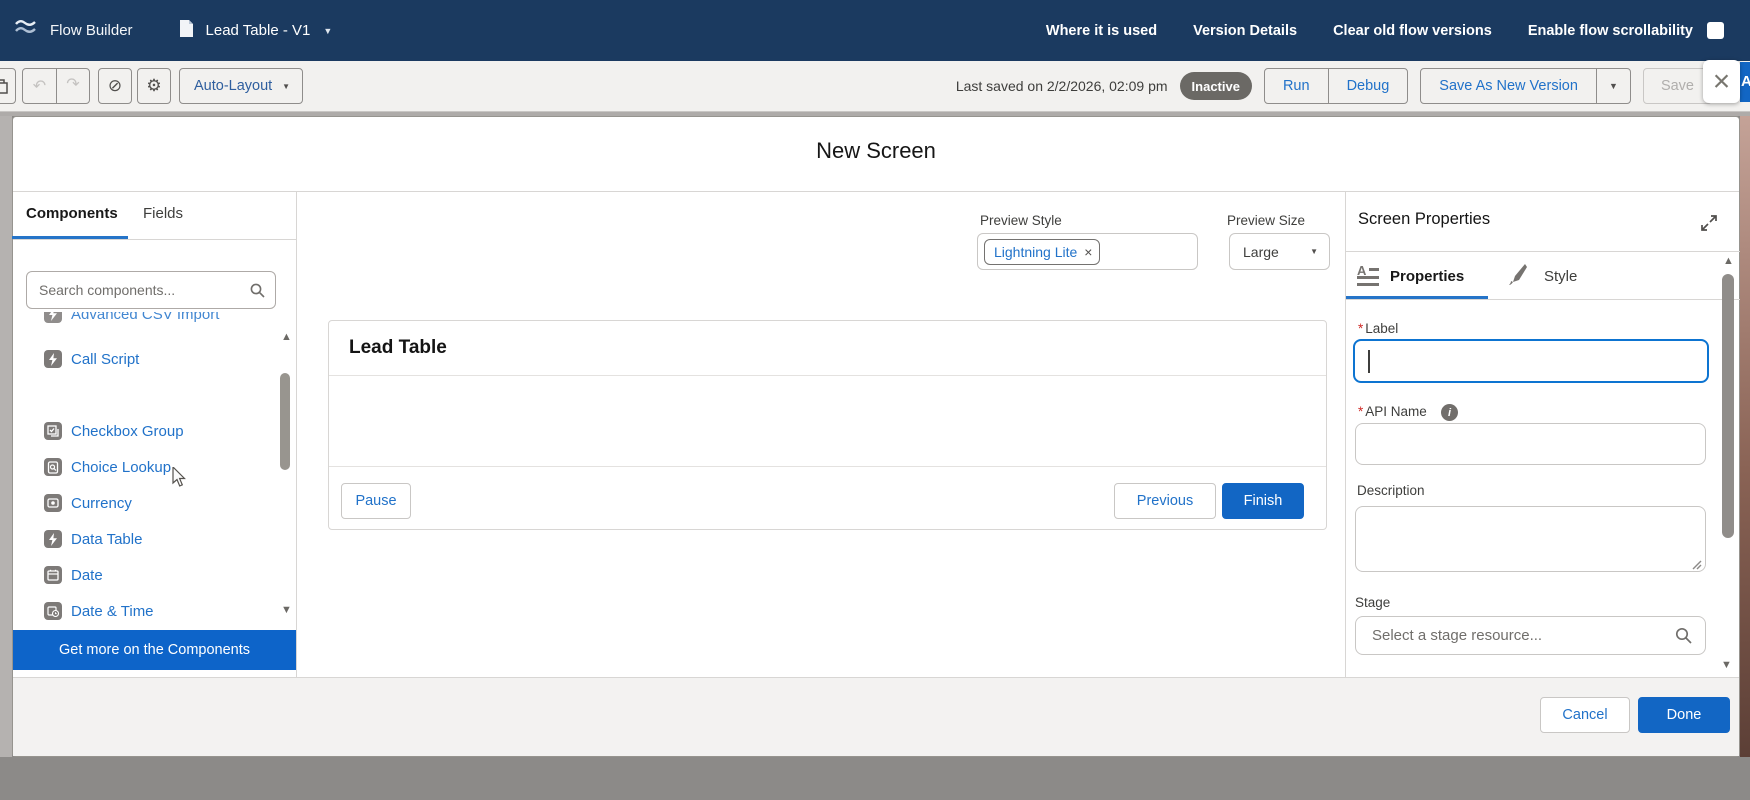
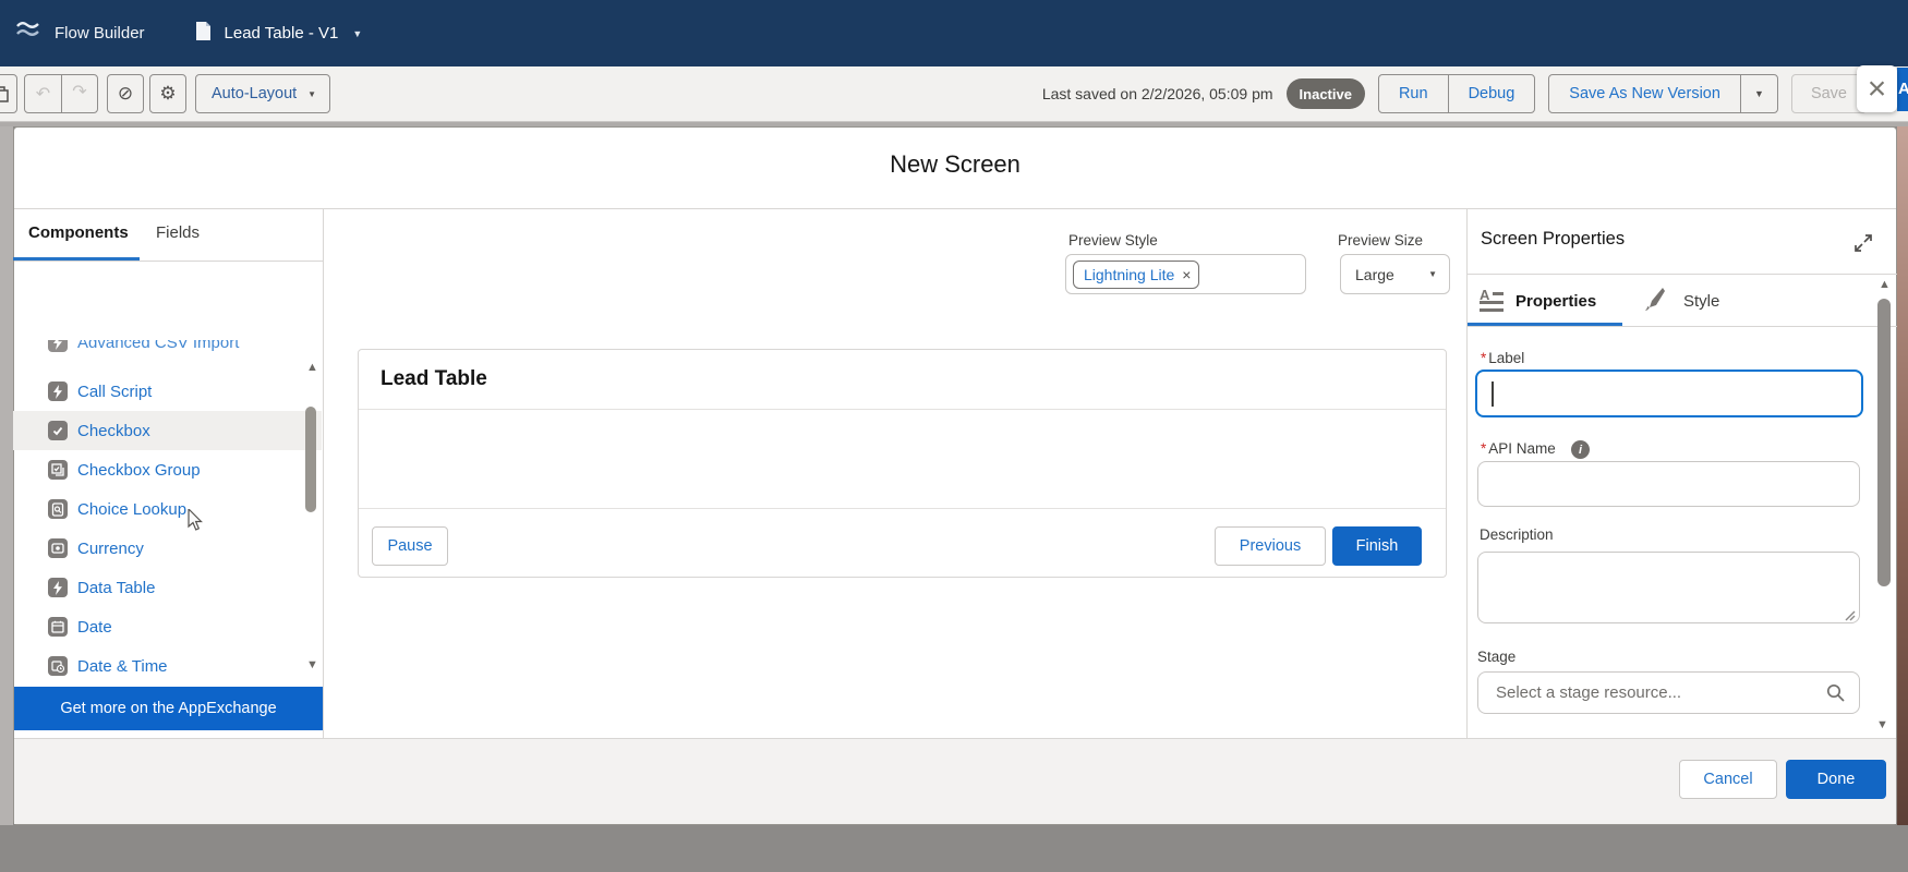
  Flow Builder
  Lead Table - V1
  ▼
- Where it is used
- Version Details
- Clear old flow versions
- Enable flow scrollability
  ↶
  ↷
  ⊘
  ⚙
  Auto-Layout
  ▼
- Last saved on 2/2/2026, 02:09 pm
+ Last saved on 2/2/2026, 05:09 pm
  Inactive
  Run
  Debug
  Save As New Version
  ▼
  Save
  ×
  New Screen
  Components
  Fields
- Search components...
  Advanced CSV Import
  Call Script
+ Checkbox
  Checkbox Group
  Choice Lookup
  Currency
  Data Table
  Date
  Date & Time
  ▲
  ▼
- Get more on the Components
+ Get more on the AppExchange
  Preview Style
  Lightning Lite
  ×
  Preview Size
  Large
  ▼
  Lead Table
  Pause
  Previous
  Finish
  Screen Properties
  A
  Properties
  Style
  * Label
  * API Name
  i
  Description
  Stage
  Select a stage resource...
  ▲
  ▼
  Cancel
  Done
